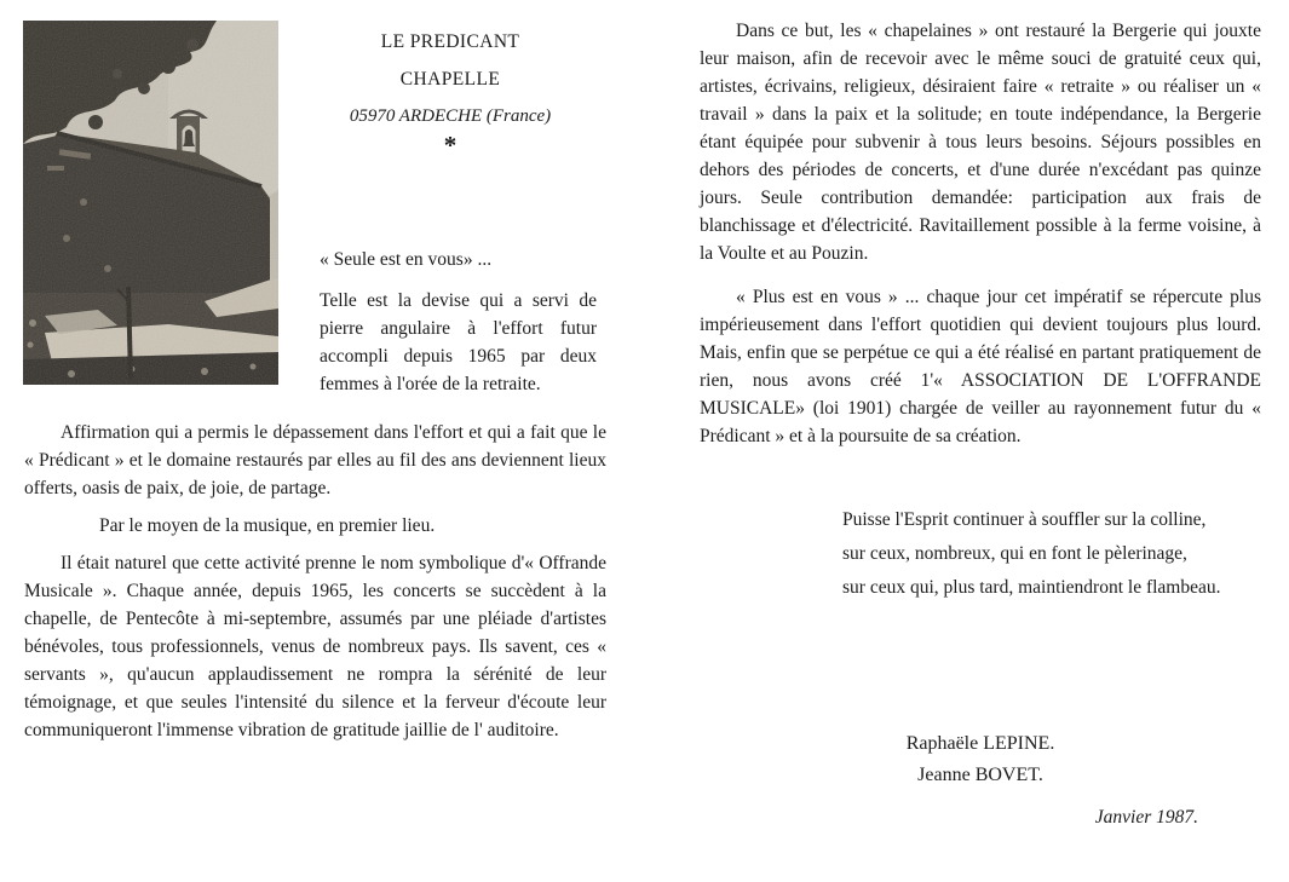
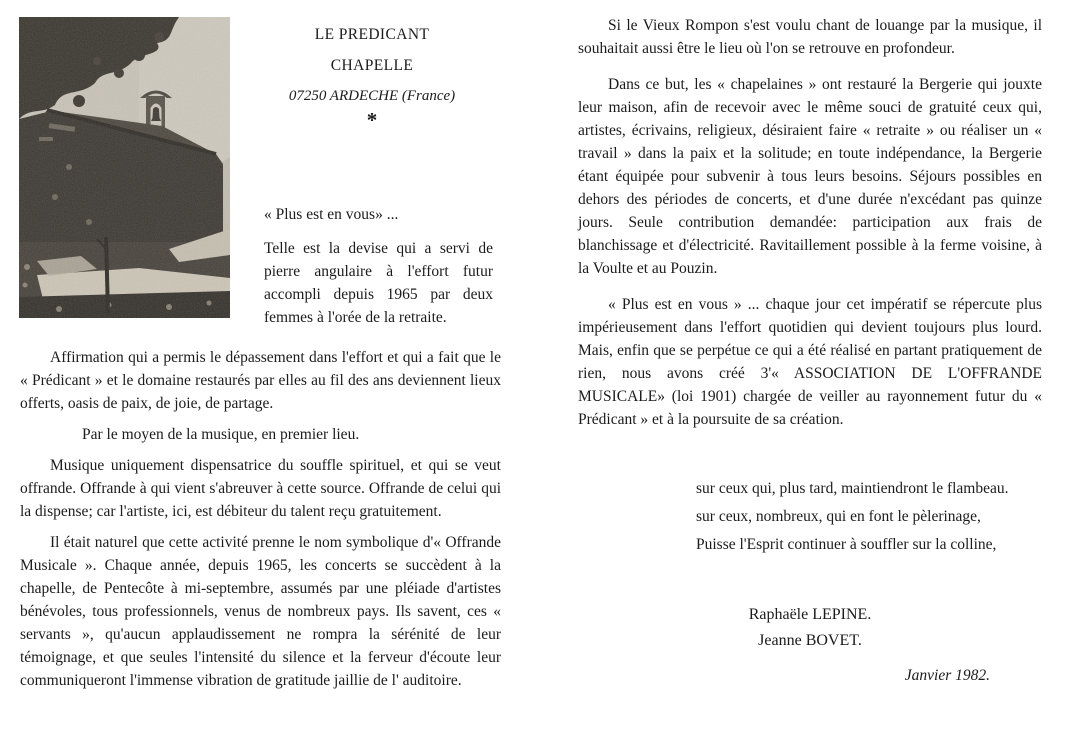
  LE PREDICANT
  CHAPELLE
- 05970 ARDECHE (France)
+ 07250 ARDECHE (France)
  *
- « Seule est en vous» ...
+ « Plus est en vous» ...
  Telle est la devise qui a servi de pierre angulaire à l'effort futur accompli depuis 1965 par deux femmes à l'orée de la retraite.
  Affirmation qui a permis le dépassement dans l'effort et qui a fait que le « Prédicant » et le domaine restaurés par elles au fil des ans deviennent lieux offerts, oasis de paix, de joie, de partage.
  Par le moyen de la musique, en premier lieu.
+ Musique uniquement dispensatrice du souffle spirituel, et qui se veut offrande. Offrande à qui vient s'abreuver à cette source. Offrande de celui qui la dispense; car l'artiste, ici, est débiteur du talent reçu gratuitement.
  Il était naturel que cette activité prenne le nom symbolique d'« Offrande Musicale ». Chaque année, depuis 1965, les concerts se succèdent à la chapelle, de Pentecôte à mi-septembre, assumés par une pléiade d'artistes bénévoles, tous professionnels, venus de nombreux pays. Ils savent, ces « servants », qu'aucun applaudissement ne rompra la sérénité de leur témoignage, et que seules l'intensité du silence et la ferveur d'écoute leur communiqueront l'immense vibration de gratitude jaillie de l' auditoire.
+ Si le Vieux Rompon s'est voulu chant de louange par la musique, il souhaitait aussi être le lieu où l'on se retrouve en profondeur.
  Dans ce but, les « chapelaines » ont restauré la Bergerie qui jouxte leur maison, afin de recevoir avec le même souci de gratuité ceux qui, artistes, écrivains, religieux, désiraient faire « retraite » ou réaliser un « travail » dans la paix et la solitude; en toute indépendance, la Bergerie étant équipée pour subvenir à tous leurs besoins. Séjours possibles en dehors des périodes de concerts, et d'une durée n'excédant pas quinze jours. Seule contribution demandée: participation aux frais de blanchissage et d'électricité. Ravitaillement possible à la ferme voisine, à la Voulte et au Pouzin.
- « Plus est en vous » ... chaque jour cet impératif se répercute plus impérieusement dans l'effort quotidien qui devient toujours plus lourd. Mais, enfin que se perpétue ce qui a été réalisé en partant pratiquement de rien, nous avons créé 1'« ASSOCIATION DE L'OFFRANDE MUSICALE» (loi 1901) chargée de veiller au rayonnement futur du « Prédicant » et à la poursuite de sa création.
+ « Plus est en vous » ... chaque jour cet impératif se répercute plus impérieusement dans l'effort quotidien qui devient toujours plus lourd. Mais, enfin que se perpétue ce qui a été réalisé en partant pratiquement de rien, nous avons créé 3'« ASSOCIATION DE L'OFFRANDE MUSICALE» (loi 1901) chargée de veiller au rayonnement futur du « Prédicant » et à la poursuite de sa création.
- Puisse l'Esprit continuer à souffler sur la colline,
+ sur ceux qui, plus tard, maintiendront le flambeau.
  sur ceux, nombreux, qui en font le pèlerinage,
- sur ceux qui, plus tard, maintiendront le flambeau.
+ Puisse l'Esprit continuer à souffler sur la colline,
  Raphaële LEPINE.
  Jeanne BOVET.
- Janvier 1987.
+ Janvier 1982.
